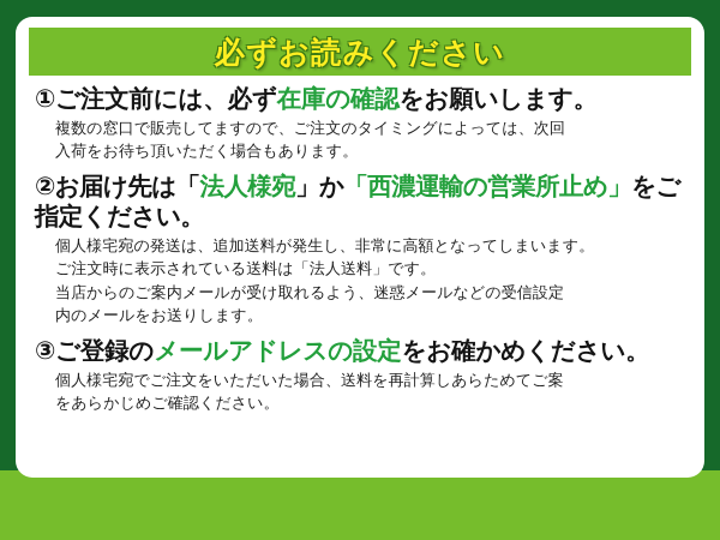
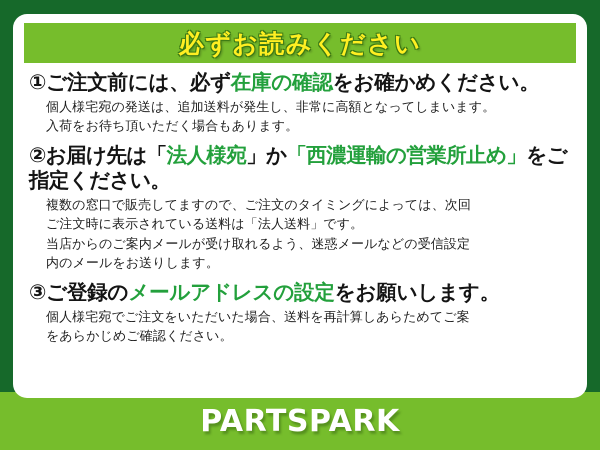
  必ずお読みください
- ①ご注文前には、必ず在庫の確認をお願いします。
+ ①ご注文前には、必ず在庫の確認をお確かめください。
- 複数の窓口で販売してますので、ご注文のタイミングによっては、次回
+ 個人様宅宛の発送は、追加送料が発生し、非常に高額となってしまいます。
  入荷をお待ち頂いただく場合もあります。
  ②お届け先は「法人様宛」か「西濃運輸の営業所止め」をご指定ください。
- 個人様宅宛の発送は、追加送料が発生し、非常に高額となってしまいます。
+ 複数の窓口で販売してますので、ご注文のタイミングによっては、次回
  ご注文時に表示されている送料は「法人送料」です。
  当店からのご案内メールが受け取れるよう、迷惑メールなどの受信設定
  内のメールをお送りします。
- ③ご登録のメールアドレスの設定をお確かめください。
+ ③ご登録のメールアドレスの設定をお願いします。
  個人様宅宛でご注文をいただいた場合、送料を再計算しあらためてご案
  をあらかじめご確認ください。
+ PARTSPARK
